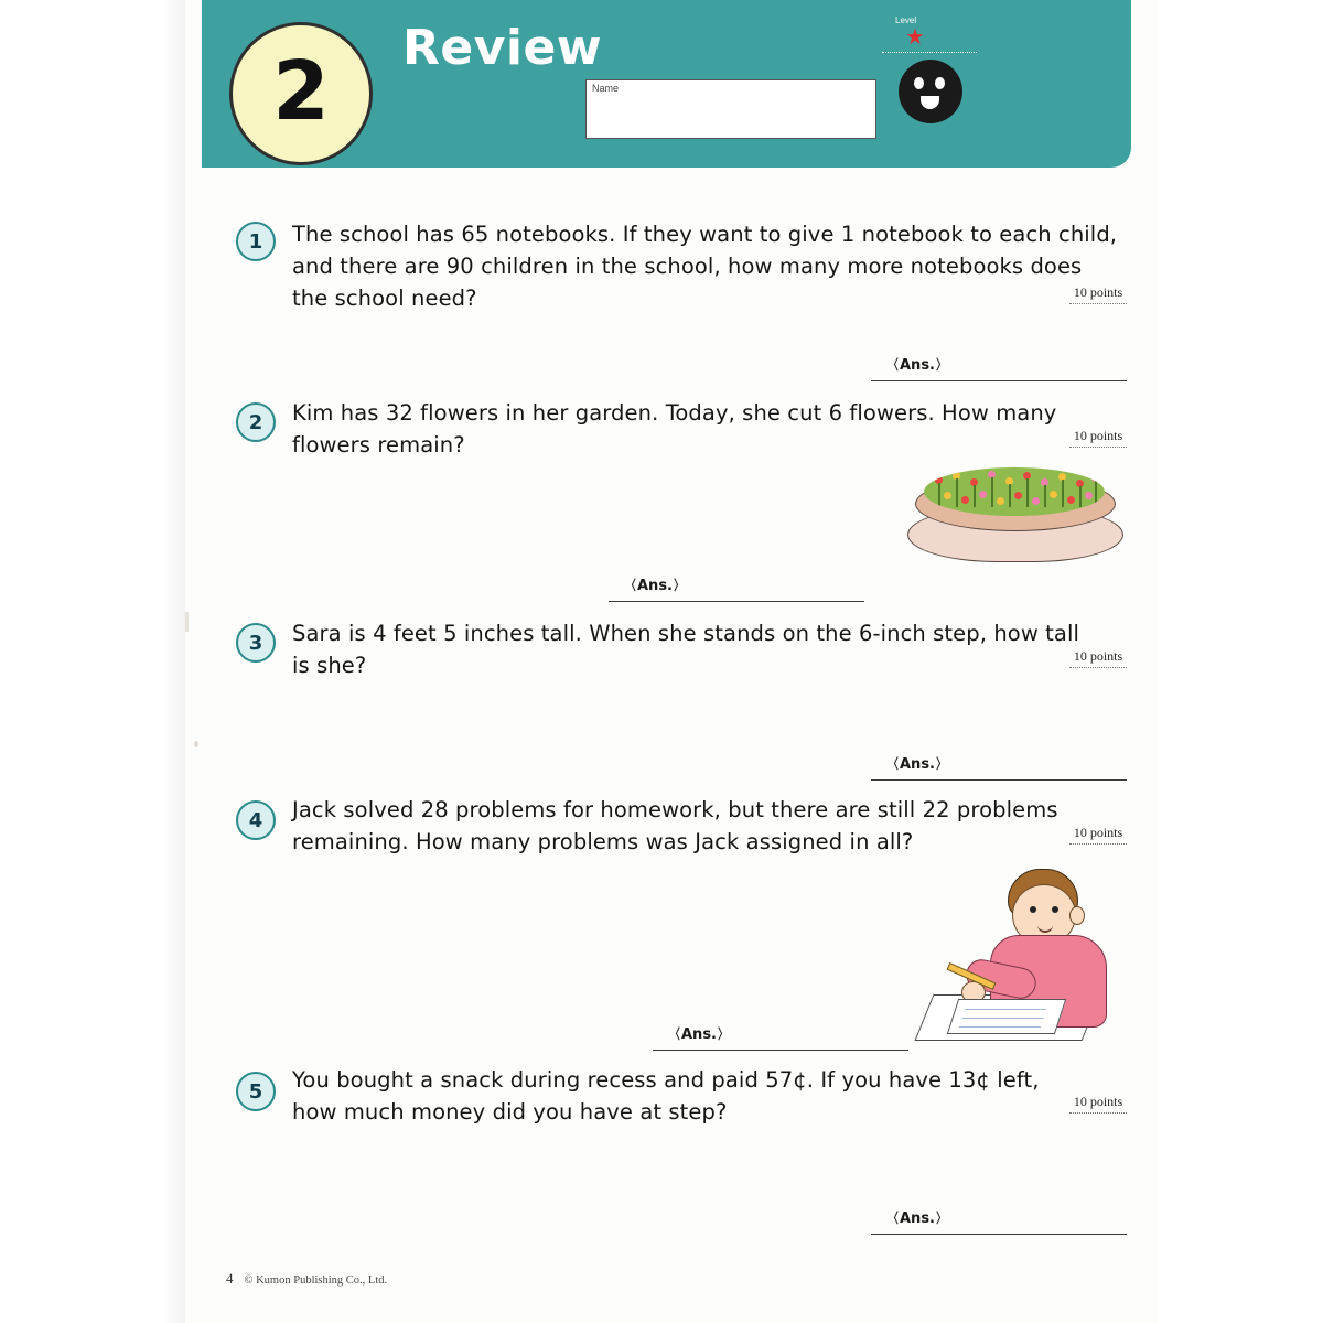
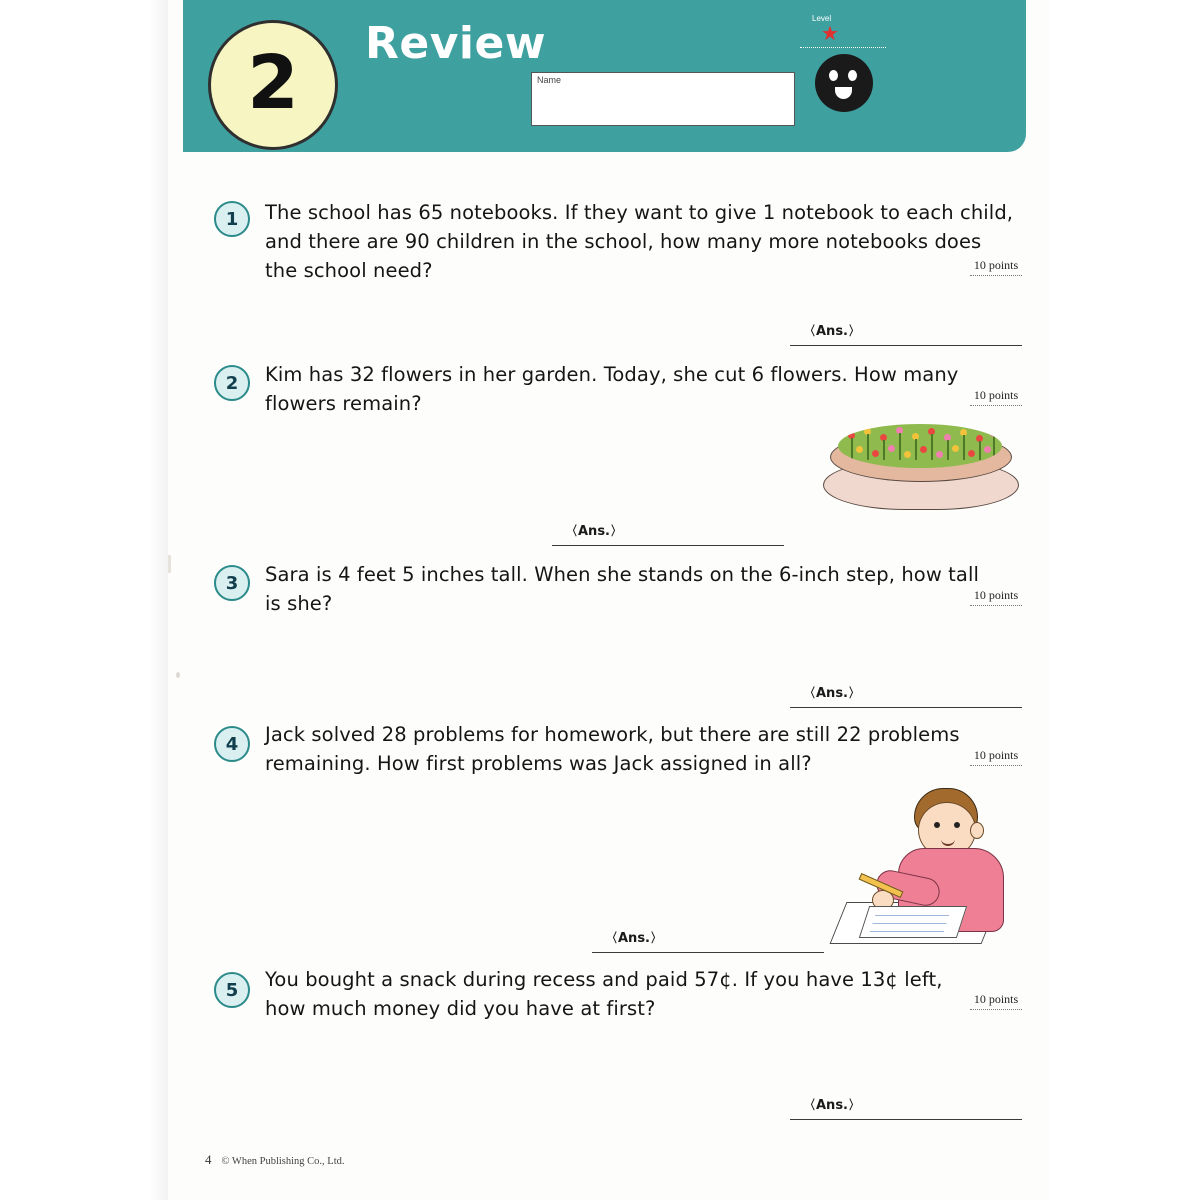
  2
  Review
  Name
  Level
  ★
  1
  The school has 65 notebooks. If they want to give 1 notebook to each child, and there are 90 children in the school, how many more notebooks does the school need?
  10 points
  〈Ans.〉
  2
  Kim has 32 flowers in her garden. Today, she cut 6 flowers. How many flowers remain?
  10 points
  〈Ans.〉
  3
  Sara is 4 feet 5 inches tall. When she stands on the 6-inch step, how tall is she?
  10 points
  〈Ans.〉
  4
- Jack solved 28 problems for homework, but there are still 22 problems remaining. How many problems was Jack assigned in all?
+ Jack solved 28 problems for homework, but there are still 22 problems remaining. How first problems was Jack assigned in all?
  10 points
  〈Ans.〉
  5
- You bought a snack during recess and paid 57¢. If you have 13¢ left, how much money did you have at step?
+ You bought a snack during recess and paid 57¢. If you have 13¢ left, how much money did you have at first?
  10 points
  〈Ans.〉
  4
- © Kumon Publishing Co., Ltd.
+ © When Publishing Co., Ltd.
